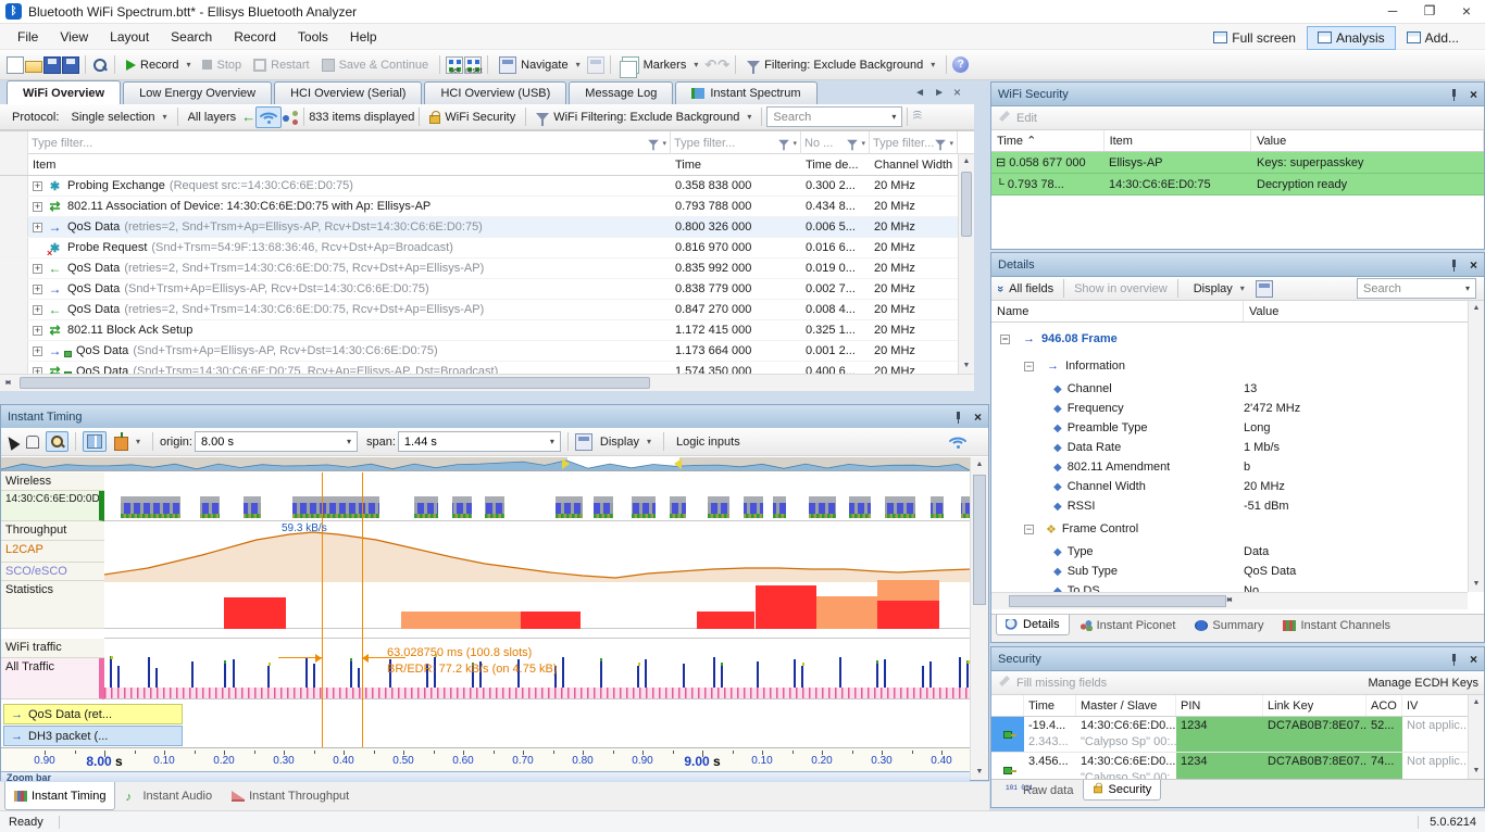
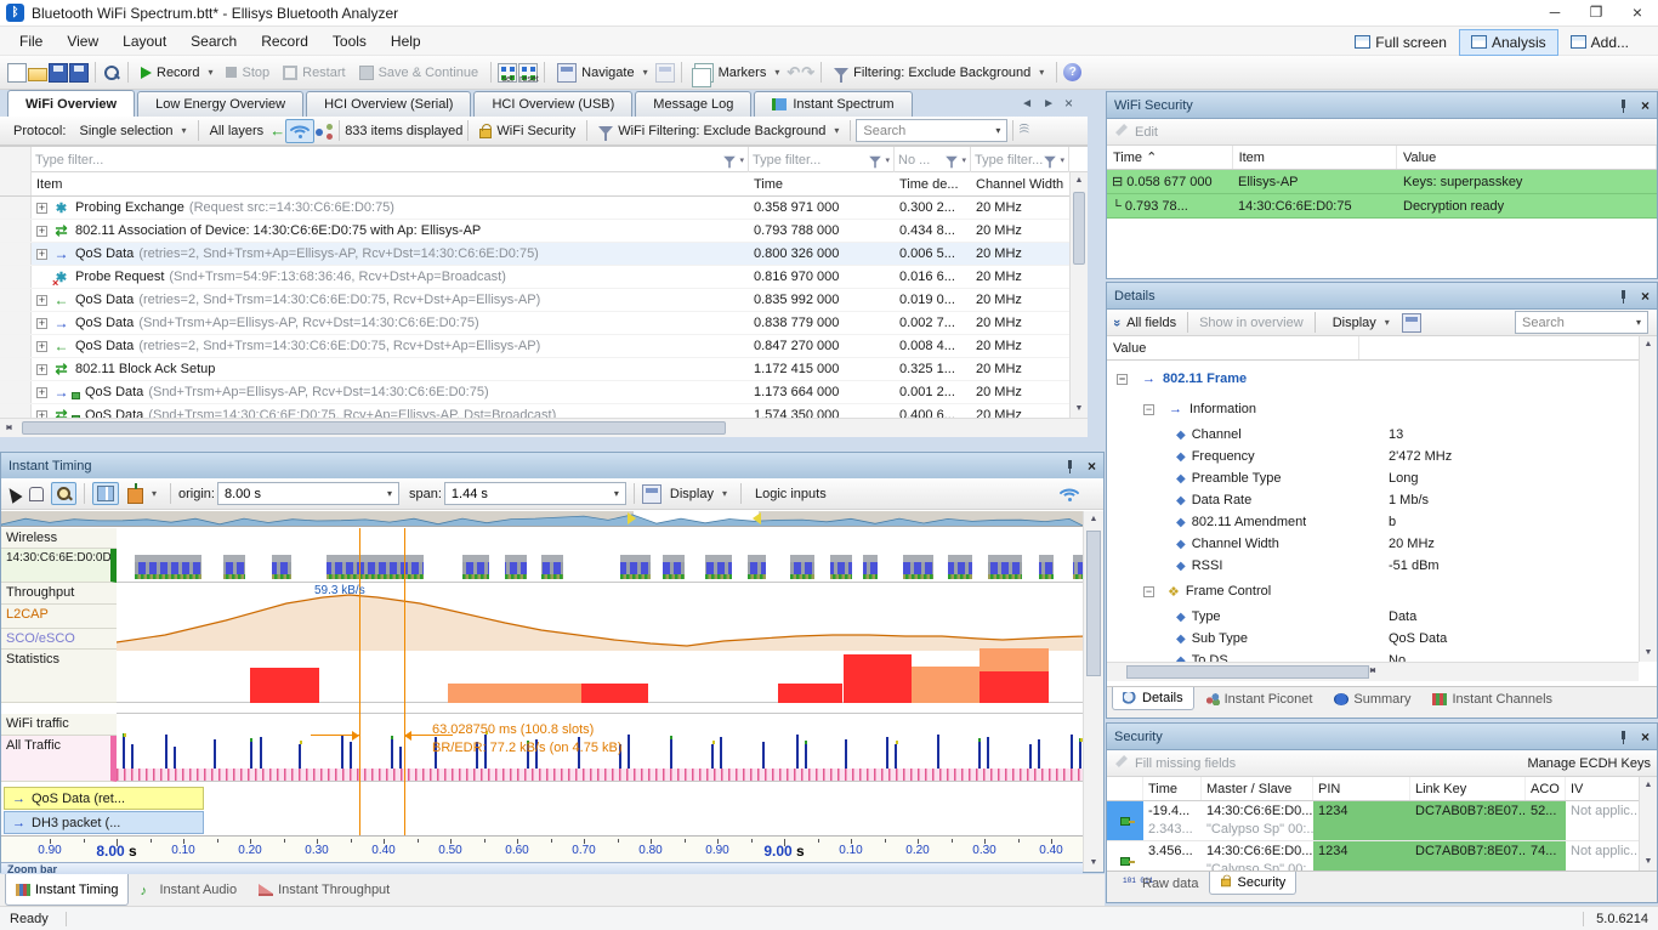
  ᛒ
  Bluetooth WiFi Spectrum.btt* - Ellisys Bluetooth Analyzer
  ─
  ❐
  ×
  File View Layout Search Record Tools Help
  Full screen
  Analysis
  Add...
  Record
  Stop
  Restart
  Save & Continue
  Navigate
  Markers
  ↶
  ↷
  Filtering: Exclude Background
  ?
  WiFi Overview
  Low Energy Overview
  HCI Overview (Serial)
  HCI Overview (USB)
  Message Log
  Instant Spectrum
  ◄
  ►
  ×
  Protocol:
  Single selection
  All layers
  ←
  833 items displayed
  WiFi Security
  WiFi Filtering: Exclude Background
  Search
  ▾
  Type filter...
  Type filter...
  No ...
  Type filter...
  Item
  Time
  Time de...
  Channel Width
  +
  ✱
  Probing Exchange
  (Request src:=14:30:C6:6E:D0:75)
- 0.358 838 000
+ 0.358 971 000
  0.300 2...
  20 MHz
  +
  ⇄
  802.11 Association of Device: 14:30:C6:6E:D0:75 with Ap: Ellisys-AP
  0.793 788 000
  0.434 8...
  20 MHz
  +
  →
  QoS Data
  (retries=2, Snd+Trsm+Ap=Ellisys-AP, Rcv+Dst=14:30:C6:6E:D0:75)
  0.800 326 000
  0.006 5...
  20 MHz
  ✱
  Probe Request
  (Snd+Trsm=54:9F:13:68:36:46, Rcv+Dst+Ap=Broadcast)
  0.816 970 000
  0.016 6...
  20 MHz
  +
  ←
  QoS Data
  (retries=2, Snd+Trsm=14:30:C6:6E:D0:75, Rcv+Dst+Ap=Ellisys-AP)
  0.835 992 000
  0.019 0...
  20 MHz
  +
  →
  QoS Data
  (Snd+Trsm+Ap=Ellisys-AP, Rcv+Dst=14:30:C6:6E:D0:75)
  0.838 779 000
  0.002 7...
  20 MHz
  +
  ←
  QoS Data
  (retries=2, Snd+Trsm=14:30:C6:6E:D0:75, Rcv+Dst+Ap=Ellisys-AP)
  0.847 270 000
  0.008 4...
  20 MHz
  +
  ⇄
  802.11 Block Ack Setup
  1.172 415 000
  0.325 1...
  20 MHz
  +
  →
  QoS Data
  (Snd+Trsm+Ap=Ellisys-AP, Rcv+Dst=14:30:C6:6E:D0:75)
  1.173 664 000
  0.001 2...
  20 MHz
  +
  ⇄
  QoS Data
  (Snd+Trsm=14:30:C6:6E:D0:75, Rcv+Ap=Ellisys-AP, Dst=Broadcast)
  1.574 350 000
  0.400 6...
  20 MHz
  Instant Timing
  ×
  origin:
  8.00 s
  ▾
  span:
  1.44 s
  ▾
  Display
  Logic inputs
  Wireless
  14:30:C6:6E:D0:0D
  Throughput
  L2CAP
  SCO/eSCO
  Statistics
  WiFi traffic
  All Traffic
  63.028750 ms (100.8 slots)
  BR/EDR: 77.2 kB/s (on 4.75 kB)
  59.3 kB/s
  →
  QoS Data (ret...
  →
  DH3 packet (...
  0.90
  8.00 s
  0.10
  0.20
  0.30
  0.40
  0.50
  0.60
  0.70
  0.80
  0.90
  9.00 s
  0.10
  0.20
  0.30
  0.40
  Zoom bar
  Instant Timing
  Instant Audio
  Instant Throughput
  WiFi Security
  ×
  Edit
  Time ⌃
  Item
  Value
  ⊟ 0.058 677 000
  Ellisys-AP
  Keys: superpasskey
  └ 0.793 78...
  14:30:C6:6E:D0:75
  Decryption ready
  Details
  ×
  All fields
  Show in overview
  Display
  Search
  ▾
- Name
  Value
  −
  →
- 946.08 Frame
+ 802.11 Frame
  −
  →
  Information
  ◆
  Channel
  13
  ◆
  Frequency
  2'472 MHz
  ◆
  Preamble Type
  Long
  ◆
  Data Rate
  1 Mb/s
  ◆
  802.11 Amendment
  b
  ◆
  Channel Width
  20 MHz
  ◆
  RSSI
  -51 dBm
  −
  ❖
  Frame Control
  ◆
  Type
  Data
  ◆
  Sub Type
  QoS Data
  ◆
  To DS
  No
  Details
  Instant Piconet
  Summary
  Instant Channels
  Security
  ×
  Fill missing fields
  Manage ECDH Keys
  Time
  Master / Slave
  PIN
  Link Key
  ACO
  IV
  -19.4...
  2.343...
  14:30:C6:6E:D0...
  "Calypso Sp" 00:..
  1234
  DC7AB0B7:8E07..
  52...
  Not applic..
  3.456...
  14:30:C6:6E:D0...
  "Calypso Sp" 00:
  1234
  DC7AB0B7:8E07..
  74...
  Not applic..
  Raw data
  Security
  Ready
  5.0.6214
